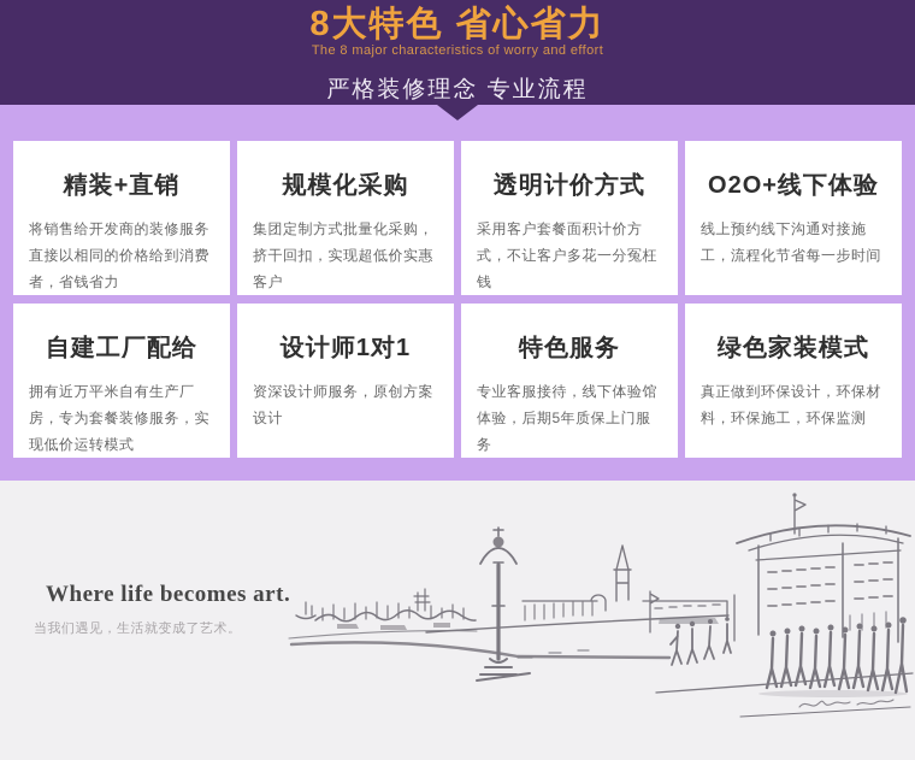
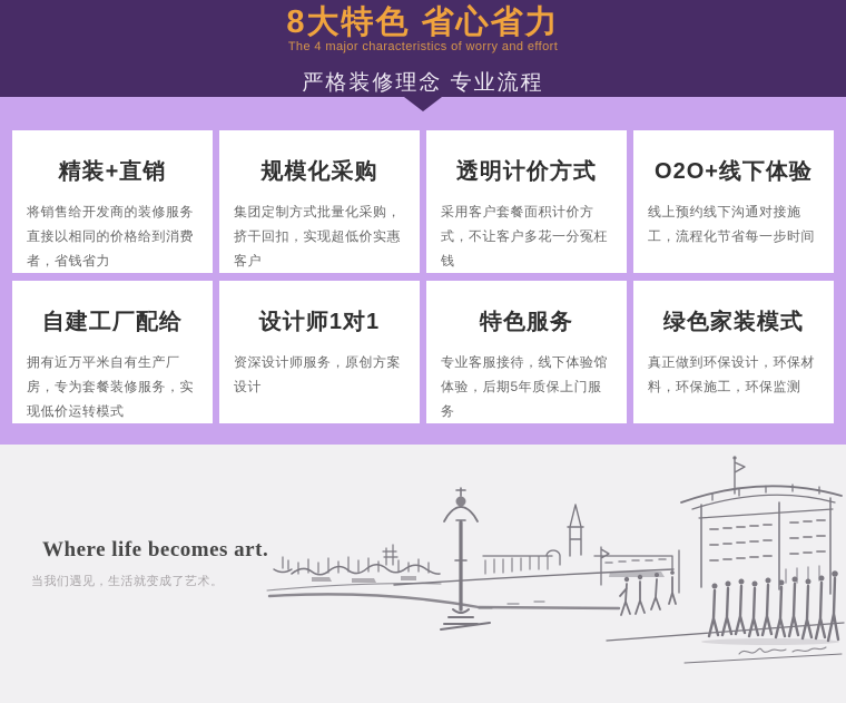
  8大特色 省心省力
- The 8 major characteristics of worry and effort
+ The 4 major characteristics of worry and effort
  严格装修理念 专业流程
  精装+直销
  将销售给开发商的装修服务直接以相同的价格给到消费者，省钱省力
  规模化采购
  集团定制方式批量化采购，挤干回扣，实现超低价实惠客户
  透明计价方式
  采用客户套餐面积计价方式，不让客户多花一分冤枉钱
  O2O+线下体验
  线上预约线下沟通对接施工，流程化节省每一步时间
  自建工厂配给
  拥有近万平米自有生产厂房，专为套餐装修服务，实现低价运转模式
  设计师1对1
  资深设计师服务，原创方案设计
  特色服务
  专业客服接待，线下体验馆体验，后期5年质保上门服务
  绿色家装模式
  真正做到环保设计，环保材料，环保施工，环保监测
  Where life becomes art.
  当我们遇见，生活就变成了艺术。
